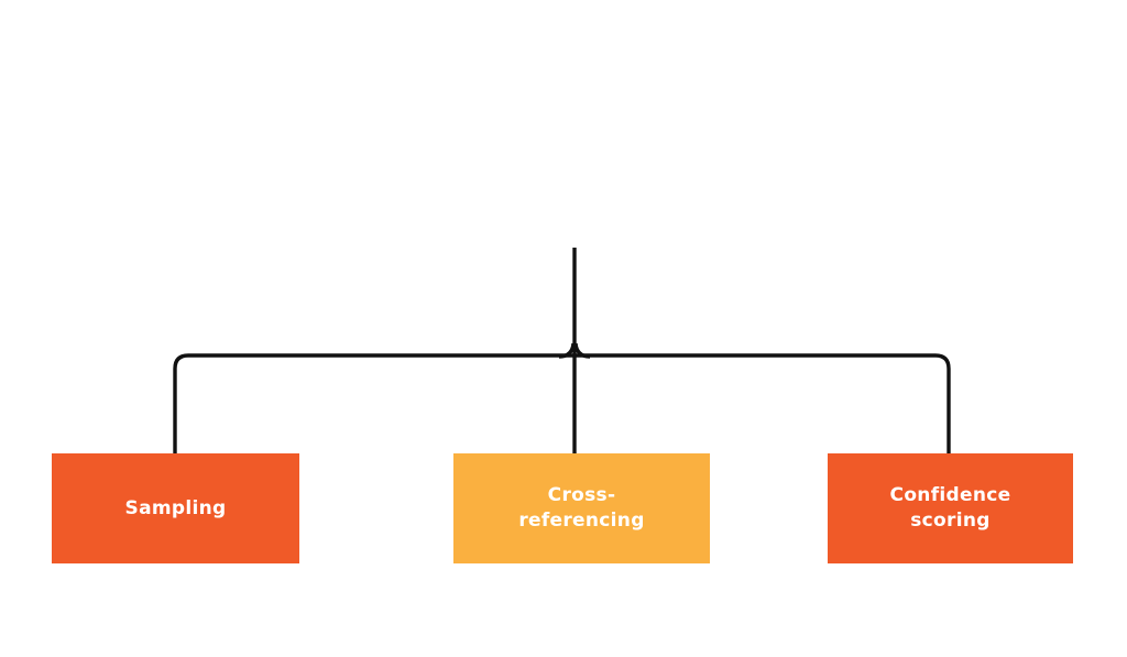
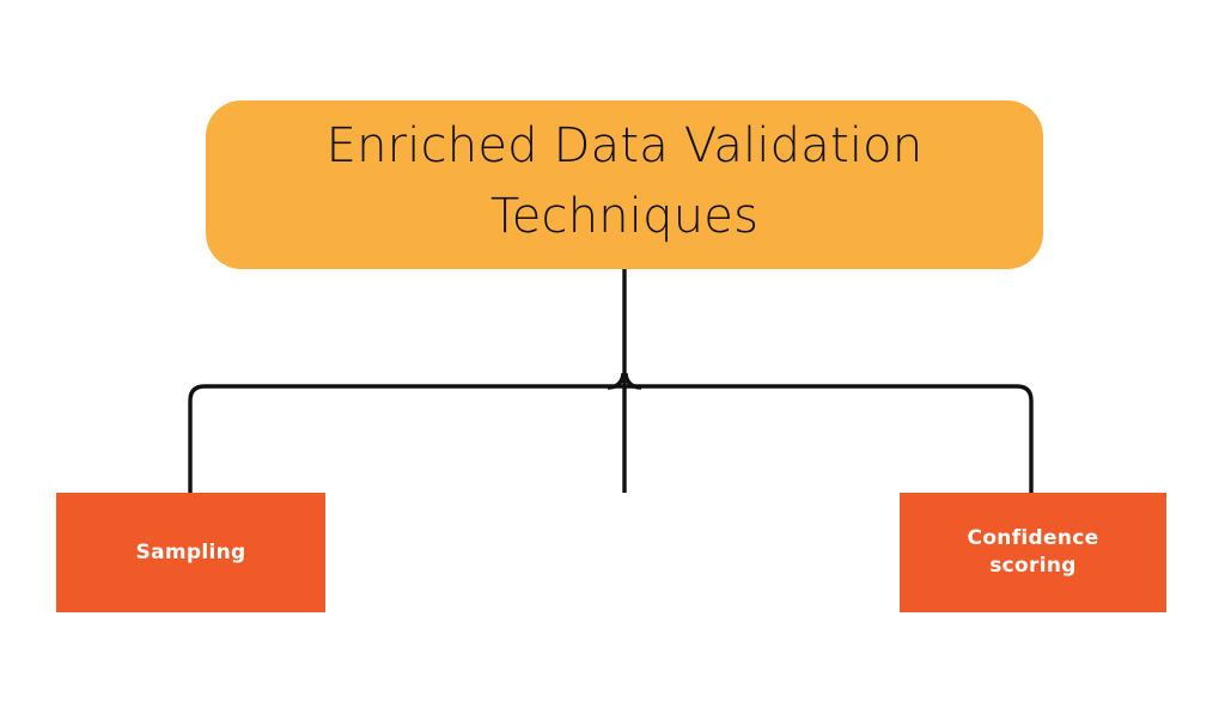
+ Enriched Data Validation
+ Techniques
  Sampling
- Cross-
- referencing
  Confidence
  scoring
